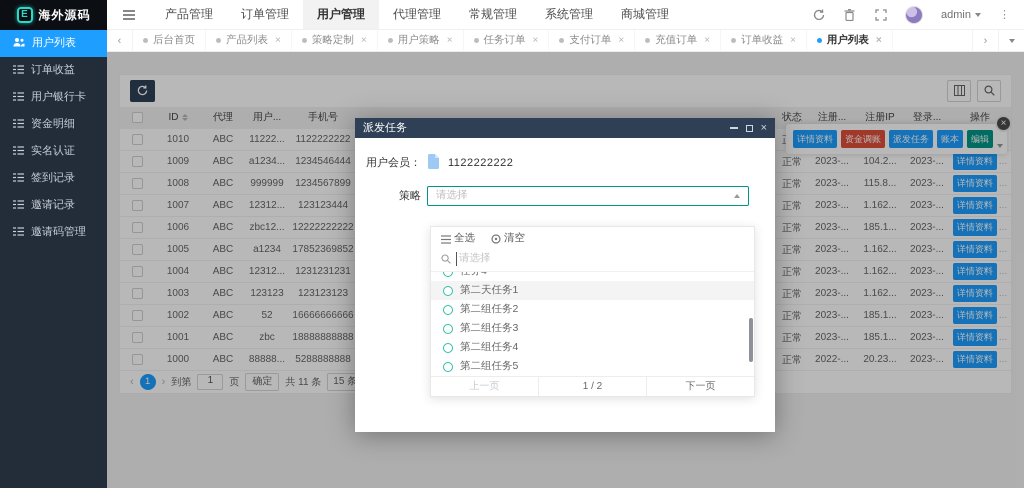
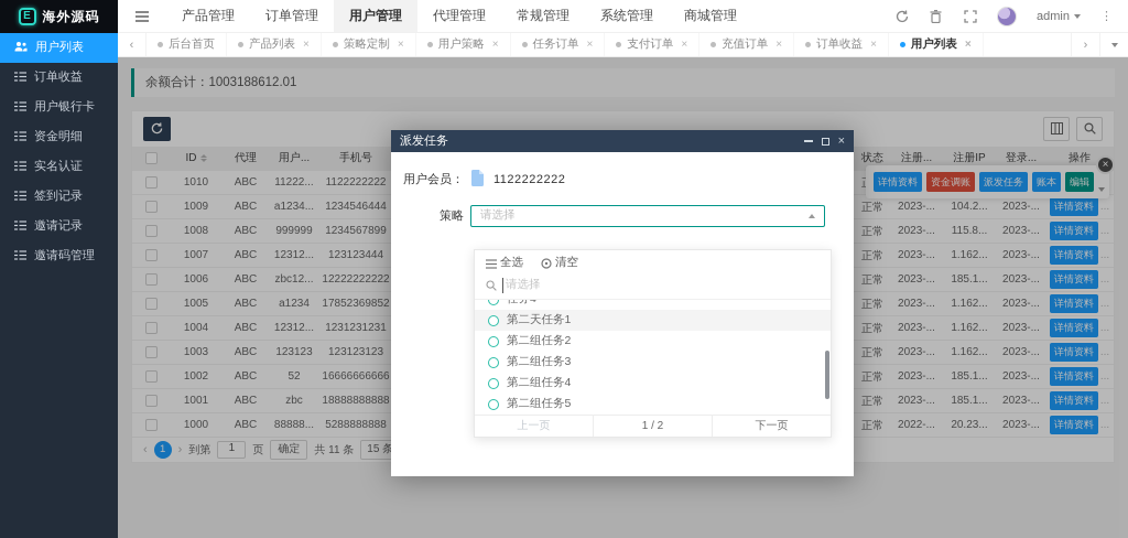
  E
  海外源码
  产品管理
  订单管理
  用户管理
  代理管理
  常规管理
  系统管理
  商城管理
  admin
  ⋮
  ‹
  后台首页
  产品列表
  ×
  策略定制
  ×
  用户策略
  ×
  任务订单
  ×
  支付订单
  ×
  充值订单
  ×
  订单收益
  ×
  用户列表
  ×
  ›
  用户列表
  订单收益
  用户银行卡
  资金明细
  实名认证
  签到记录
  邀请记录
  邀请码管理
+ 余额合计：1003188612.01
  	ID	代理	用户...	手机号		状态	注册...	注册IP	登录...	操作
  	1010	ABC	11222...	1122222222
  	1009	ABC	a1234...	1234546444		正常	2023-...	104.2...	2023-...	详情资料 ...
  	1008	ABC	999999	1234567899		正常	2023-...	115.8...	2023-...	详情资料 ...
  	1007	ABC	12312...	123123444		正常	2023-...	1.162...	2023-...	详情资料 ...
  	1006	ABC	zbc12...	12222222222		正常	2023-...	185.1...	2023-...	详情资料 ...
  	1005	ABC	a1234	17852369852		正常	2023-...	1.162...	2023-...	详情资料 ...
  	1004	ABC	12312...	1231231231		正常	2023-...	1.162...	2023-...	详情资料 ...
  	1003	ABC	123123	123123123		正常	2023-...	1.162...	2023-...	详情资料 ...
  	1002	ABC	52	16666666666		正常	2023-...	185.1...	2023-...	详情资料 ...
  	1001	ABC	zbc	18888888888		正常	2023-...	185.1...	2023-...	详情资料 ...
  	1000	ABC	88888...	5288888888		正常	2022-...	20.23...	2023-...	详情资料 ...
  ×
  详情资料
  资金调账
  派发任务
  账本
  编辑
  ‹
  1
  ›
  到第
  1
  页
  确定
  共 11 条
  派发任务
  ×
  用户会员：
  1122222222
  策略
  请选择
  全选
  清空
  请选择
  第二天任务1
  第二组任务2
  第二组任务3
  第二组任务4
  第二组任务5
  上一页
  1 / 2
  下一页
